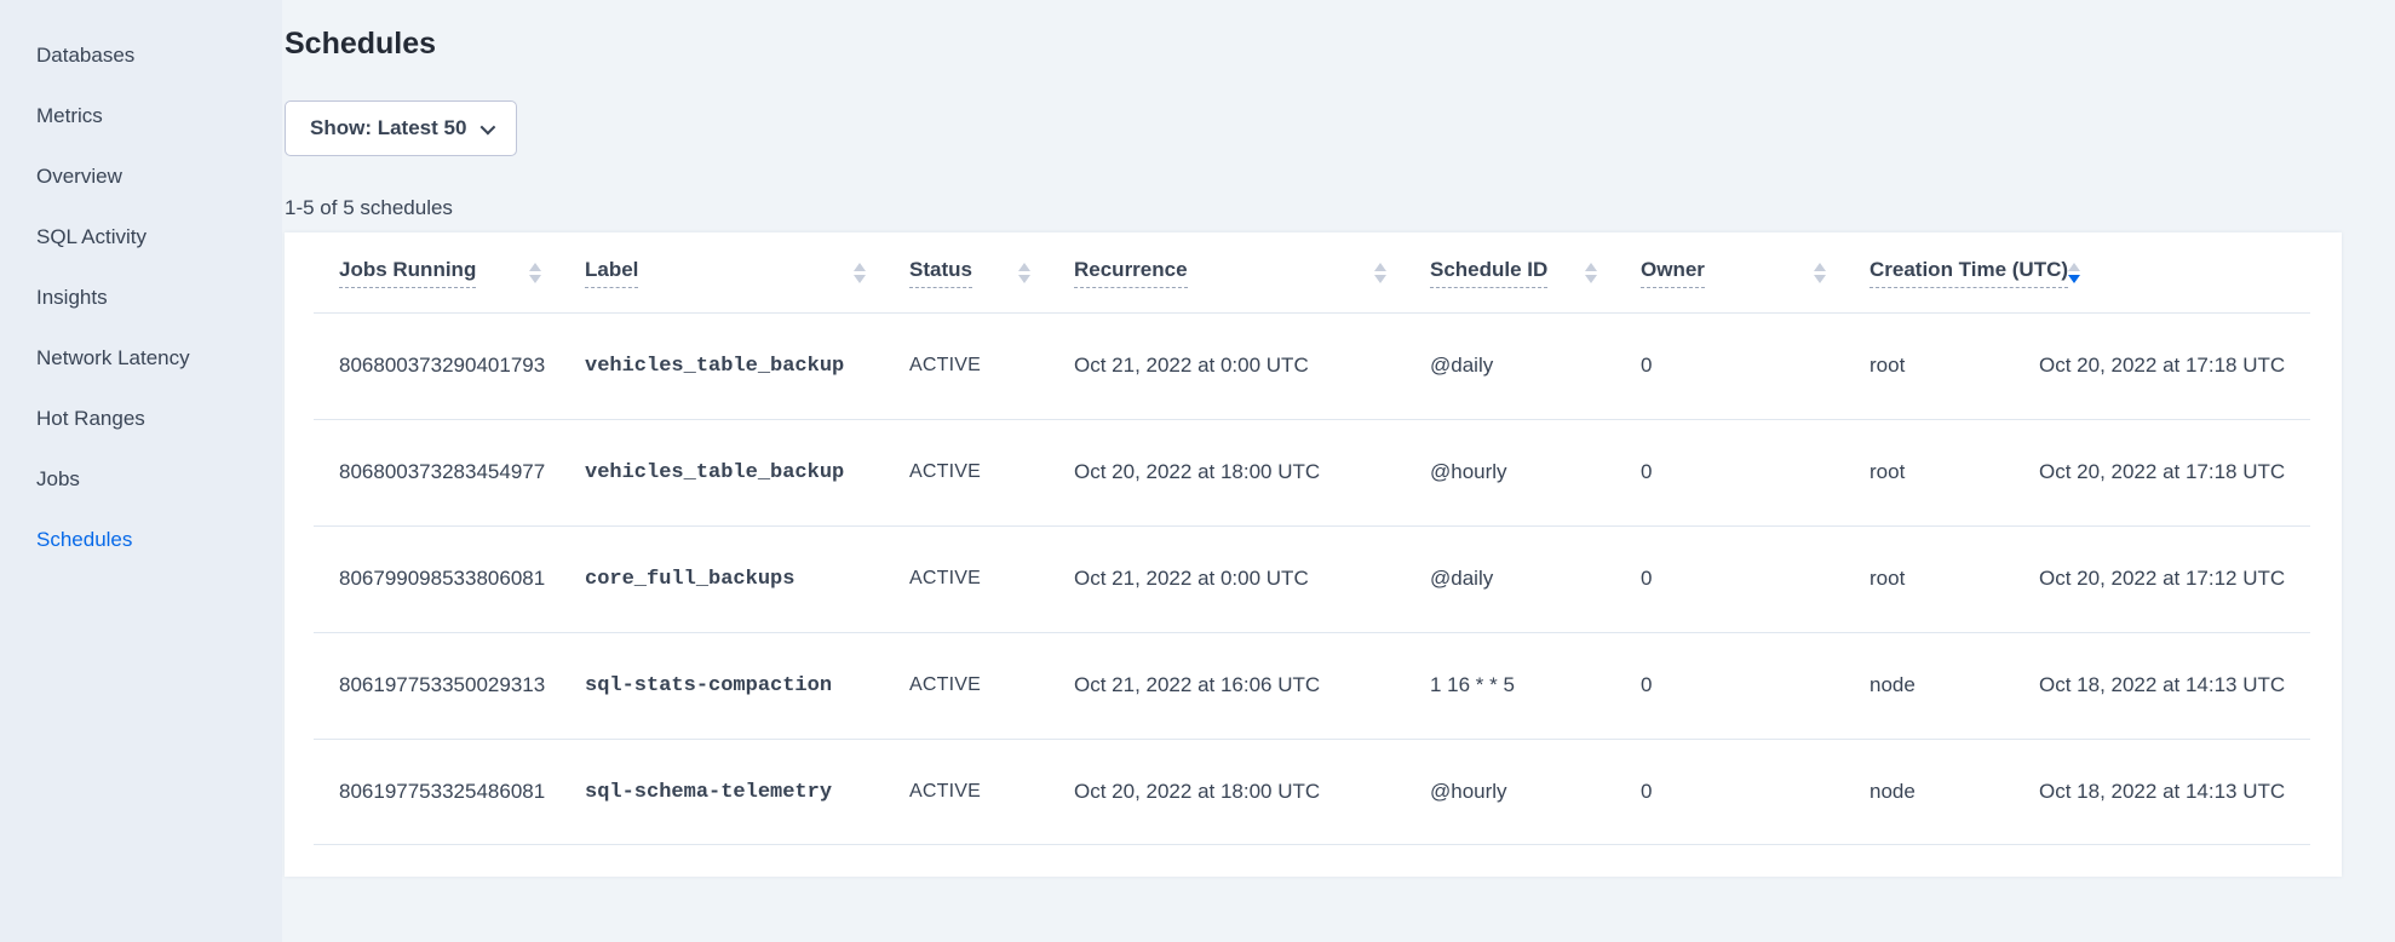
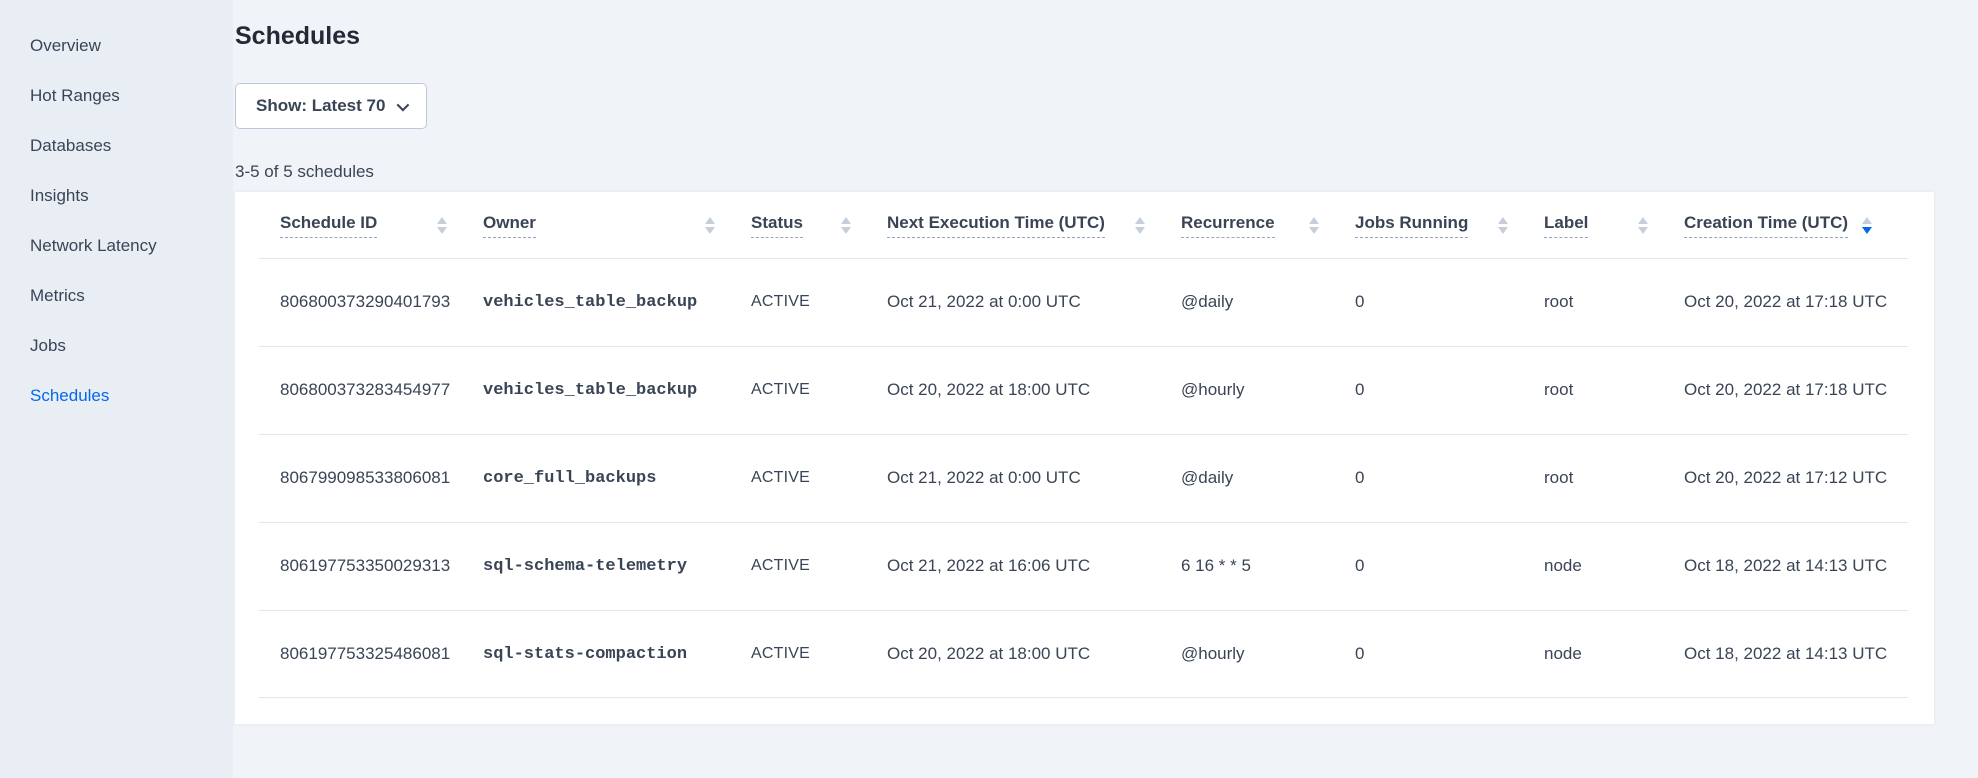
- Databases
+ Overview
- Metrics
+ Hot Ranges
- Overview
+ Databases
- SQL Activity
  Insights
  Network Latency
- Hot Ranges
+ Metrics
  Jobs
  Schedules
  Schedules
- Show: Latest 50
+ Show: Latest 70
- 1-5 of 5 schedules
+ 3-5 of 5 schedules
- Jobs Running
+ Schedule ID
- Label
+ Owner
  Status
+ Next Execution Time (UTC)
  Recurrence
- Schedule ID
+ Jobs Running
- Owner
+ Label
  Creation Time (UTC)
  806800373290401793
  vehicles_table_backup
  ACTIVE
  Oct 21, 2022 at 0:00 UTC
  @daily
  0
  root
  Oct 20, 2022 at 17:18 UTC
  806800373283454977
  vehicles_table_backup
  ACTIVE
  Oct 20, 2022 at 18:00 UTC
  @hourly
  0
  root
  Oct 20, 2022 at 17:18 UTC
  806799098533806081
  core_full_backups
  ACTIVE
  Oct 21, 2022 at 0:00 UTC
  @daily
  0
  root
  Oct 20, 2022 at 17:12 UTC
  806197753350029313
- sql-stats-compaction
+ sql-schema-telemetry
  ACTIVE
  Oct 21, 2022 at 16:06 UTC
- 1 16 * * 5
+ 6 16 * * 5
  0
  node
  Oct 18, 2022 at 14:13 UTC
  806197753325486081
- sql-schema-telemetry
+ sql-stats-compaction
  ACTIVE
  Oct 20, 2022 at 18:00 UTC
  @hourly
  0
  node
  Oct 18, 2022 at 14:13 UTC
